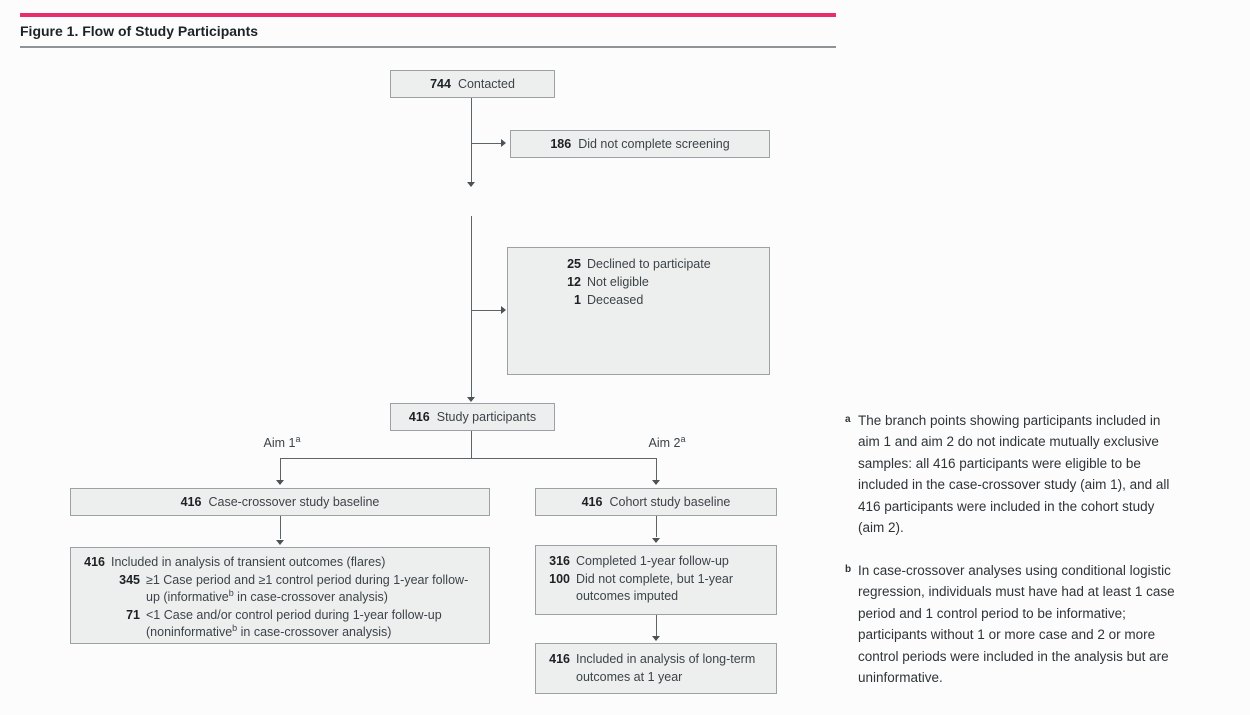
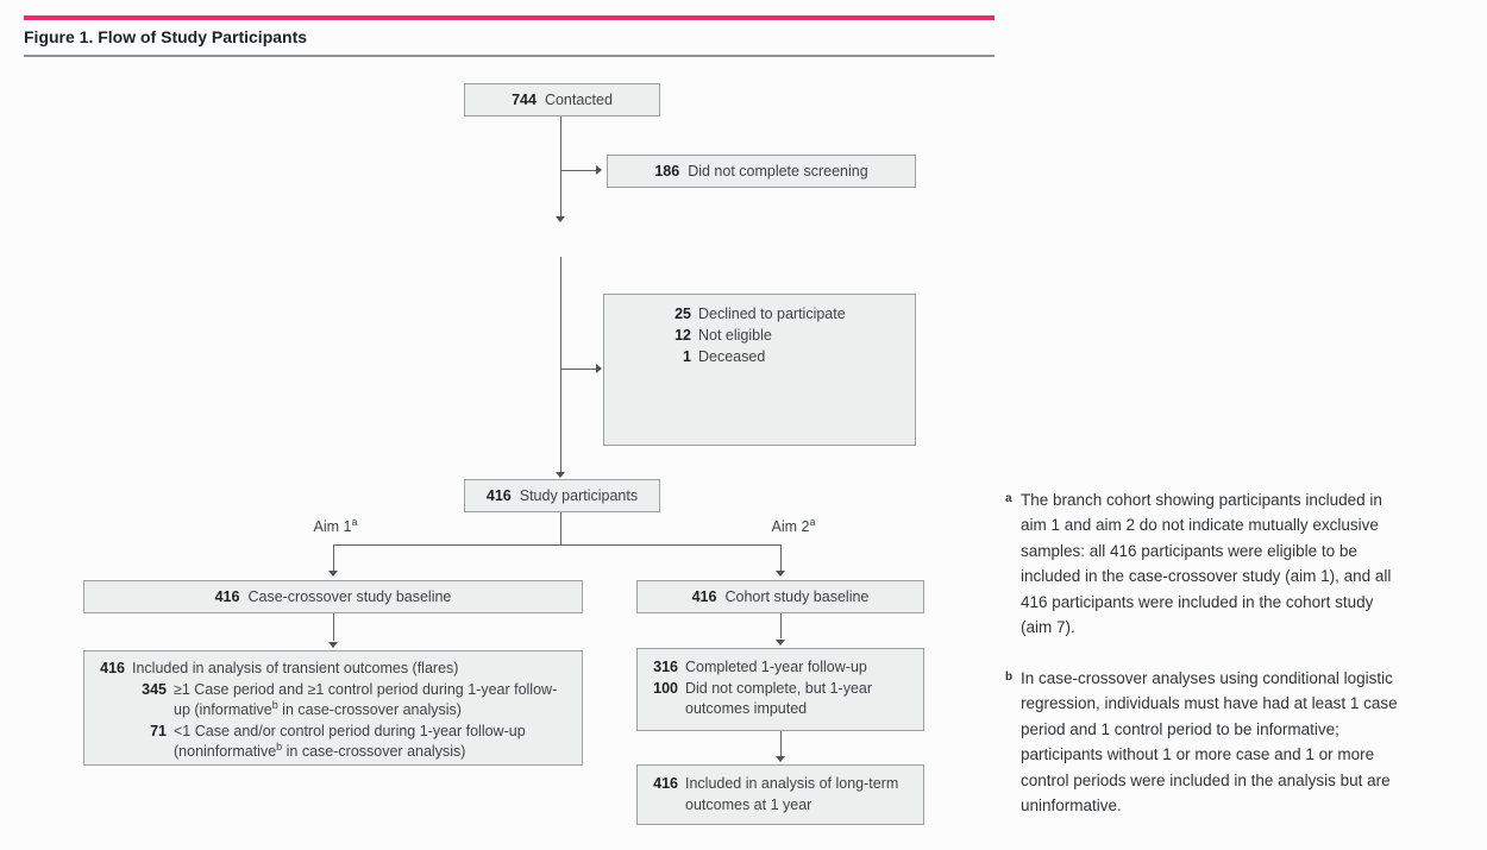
  Figure 1. Flow of Study Participants
  744
  Contacted
  186
  Did not complete screening
  25
  Declined to participate
  12
  Not eligible
  1
  Deceased
  416
  Study participants
  Aim 1a
  Aim 2a
  416
  Case-crossover study baseline
  416
  Cohort study baseline
  416
  Included in analysis of transient outcomes (flares)
  345
  ≥1 Case period and ≥1 control period during 1-year follow-up (informativeb in case-crossover analysis)
  71
  <1 Case and/or control period during 1-year follow-up (noninformativeb in case-crossover analysis)
  316
  Completed 1-year follow-up
  100
  Did not complete, but 1-year outcomes imputed
  416
  Included in analysis of long-term outcomes at 1 year
  a
- The branch points showing participants included in
+ The branch cohort showing participants included in
  aim 1 and aim 2 do not indicate mutually exclusive
  samples: all 416 participants were eligible to be
  included in the case-crossover study (aim 1), and all
  416 participants were included in the cohort study
- (aim 2).
+ (aim 7).
  b
  In case-crossover analyses using conditional logistic
  regression, individuals must have had at least 1 case
  period and 1 control period to be informative;
- participants without 1 or more case and 2 or more
+ participants without 1 or more case and 1 or more
  control periods were included in the analysis but are
  uninformative.
